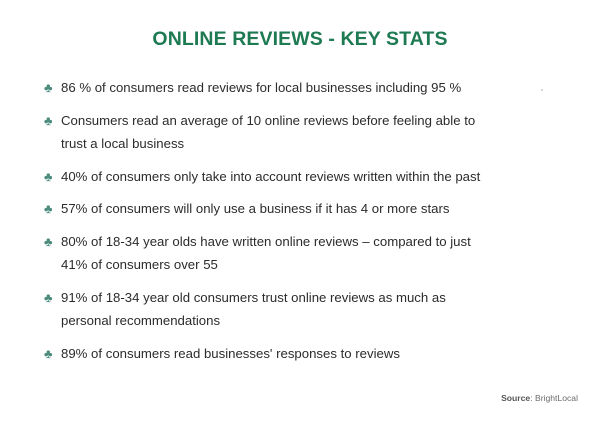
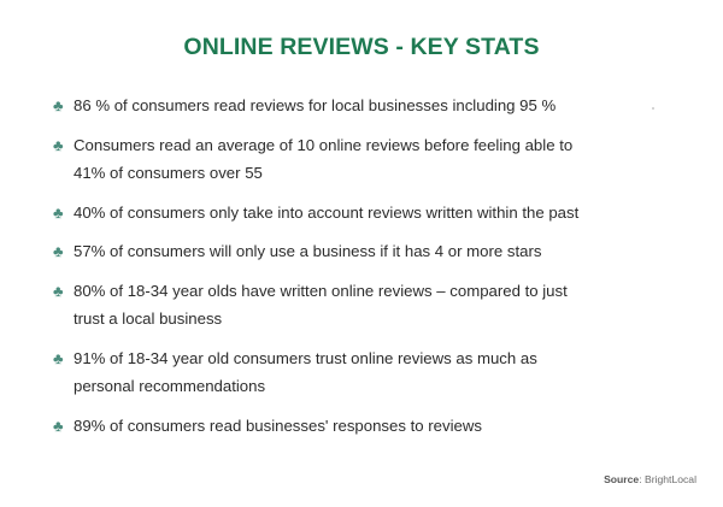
  ONLINE REVIEWS - KEY STATS
  ♣
  86 % of consumers read reviews for local businesses including 95 %
  ♣
  Consumers read an average of 10 online reviews before feeling able to
- trust a local business
+ 41% of consumers over 55
  ♣
  40% of consumers only take into account reviews written within the past
  ♣
  57% of consumers will only use a business if it has 4 or more stars
  ♣
  80% of 18-34 year olds have written online reviews – compared to just
- 41% of consumers over 55
+ trust a local business
  ♣
  91% of 18-34 year old consumers trust online reviews as much as
  personal recommendations
  ♣
  89% of consumers read businesses' responses to reviews
  Source: BrightLocal
